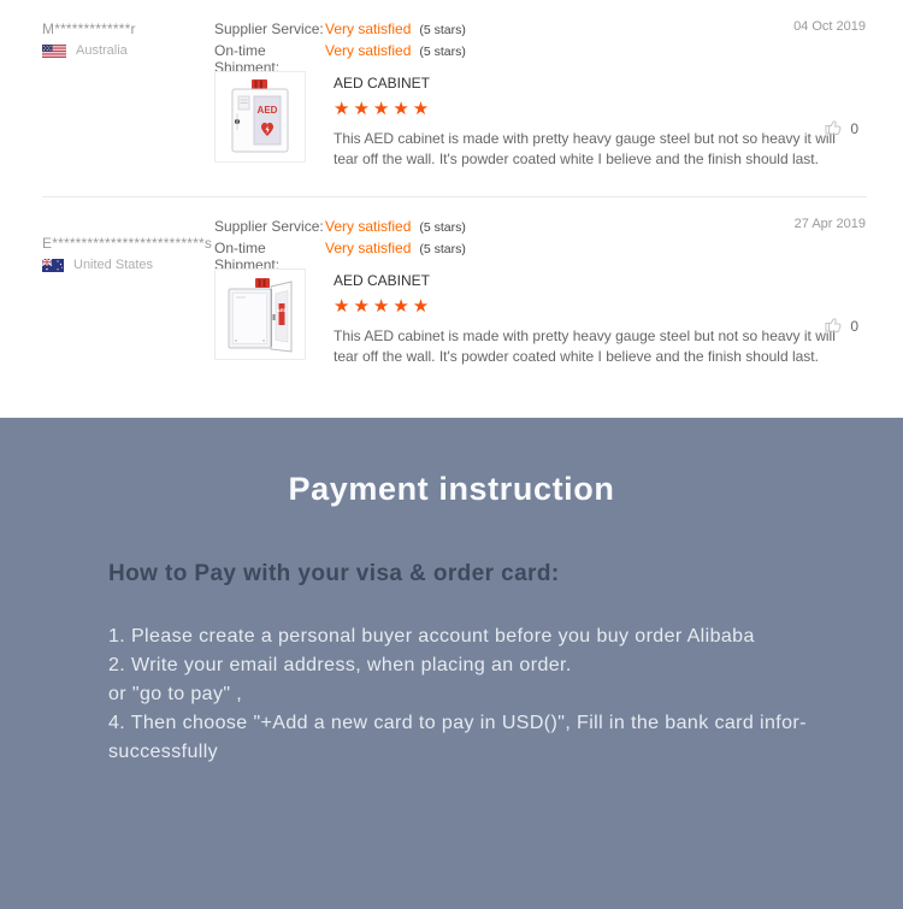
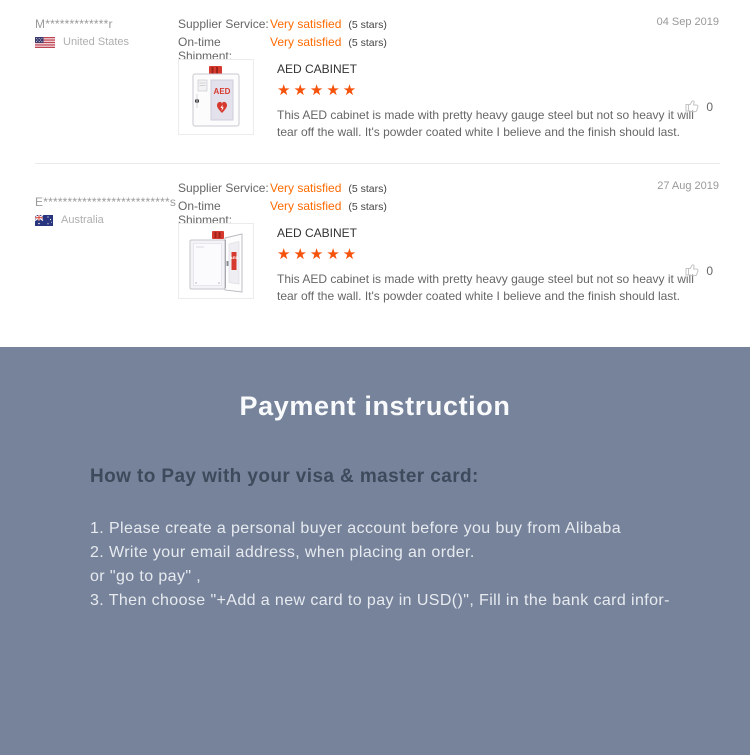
  M*************r
- Australia
+ United States
  Supplier Service:
  Very satisfied
  (5 stars)
  On-time Shipment:
  Very satisfied
  (5 stars)
- 04 Oct 2019
+ 04 Sep 2019
  AED
  AED CABINET
  ★★★★★
  This AED cabinet is made with pretty heavy gauge steel but not so heavy it will
  tear off the wall. It's powder coated white I believe and the finish should last.
  0
  E**************************s
- United States
+ Australia
  Supplier Service:
  Very satisfied
  (5 stars)
  On-time Shipment:
  Very satisfied
  (5 stars)
- 27 Apr 2019
+ 27 Aug 2019
  AED CABINET
  ★★★★★
  This AED cabinet is made with pretty heavy gauge steel but not so heavy it will
  tear off the wall. It's powder coated white I believe and the finish should last.
  0
  Payment instruction
- How to Pay with your visa & order card:
+ How to Pay with your visa & master card:
- 1. Please create a personal buyer account before you buy order Alibaba
+ 1. Please create a personal buyer account before you buy from Alibaba
  2. Write your email address, when placing an order.
  or "go to pay" ,
- 4. Then choose "+Add a new card to pay in USD()", Fill in the bank card infor-
+ 3. Then choose "+Add a new card to pay in USD()", Fill in the bank card infor-
- successfully
